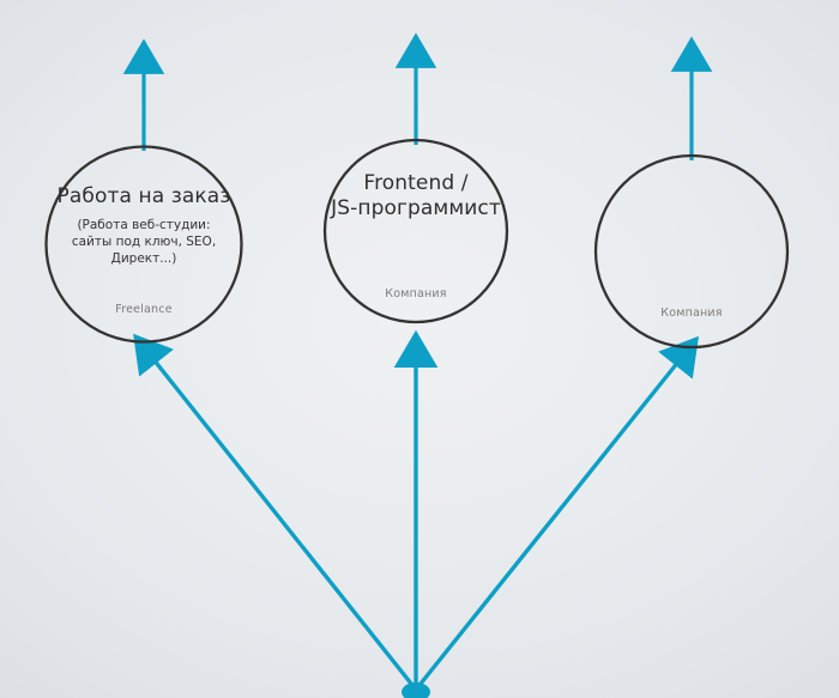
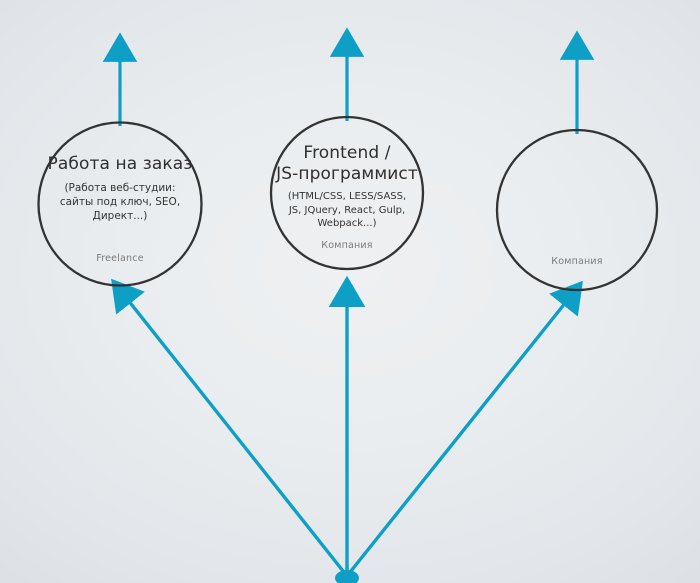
  Работа на заказ
  (Работа веб-студии:
  сайты под ключ, SEO,
  Директ...)
  Freelance
  Frontend /
  JS-программист
+ (HTML/CSS, LESS/SASS,
+ JS, JQuery, React, Gulp,
+ Webpack...)
  Компания
  Компания
